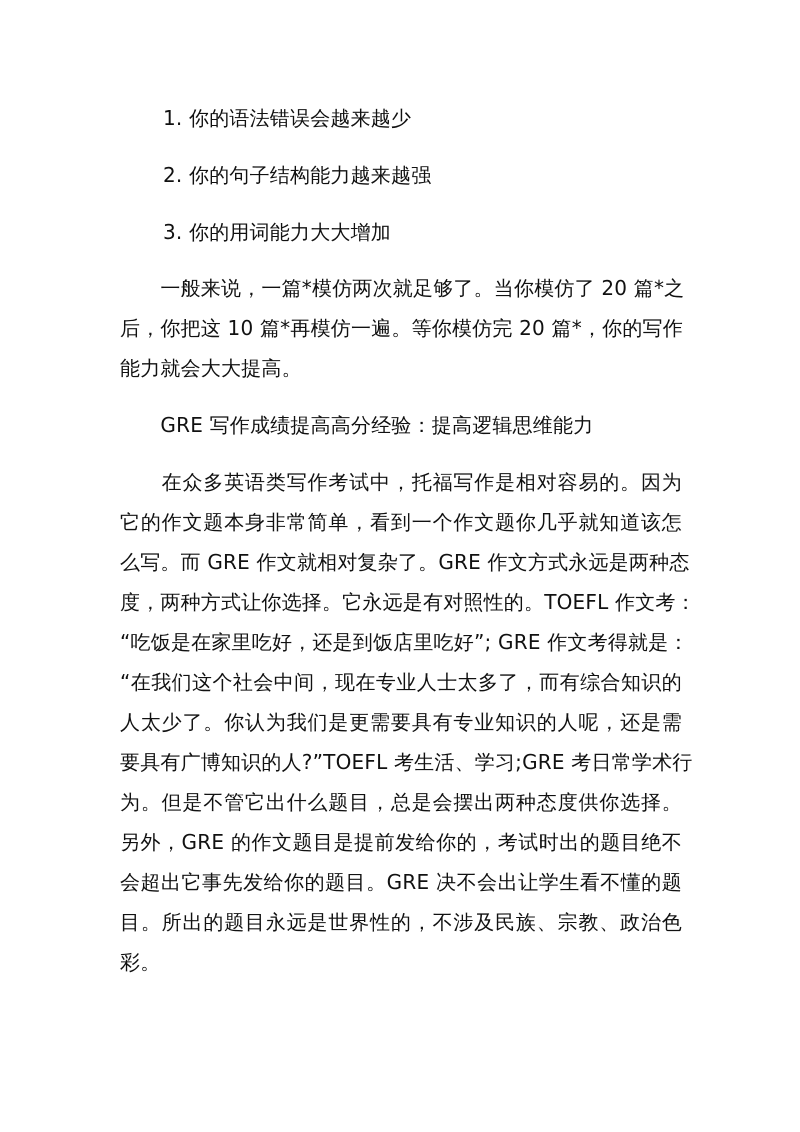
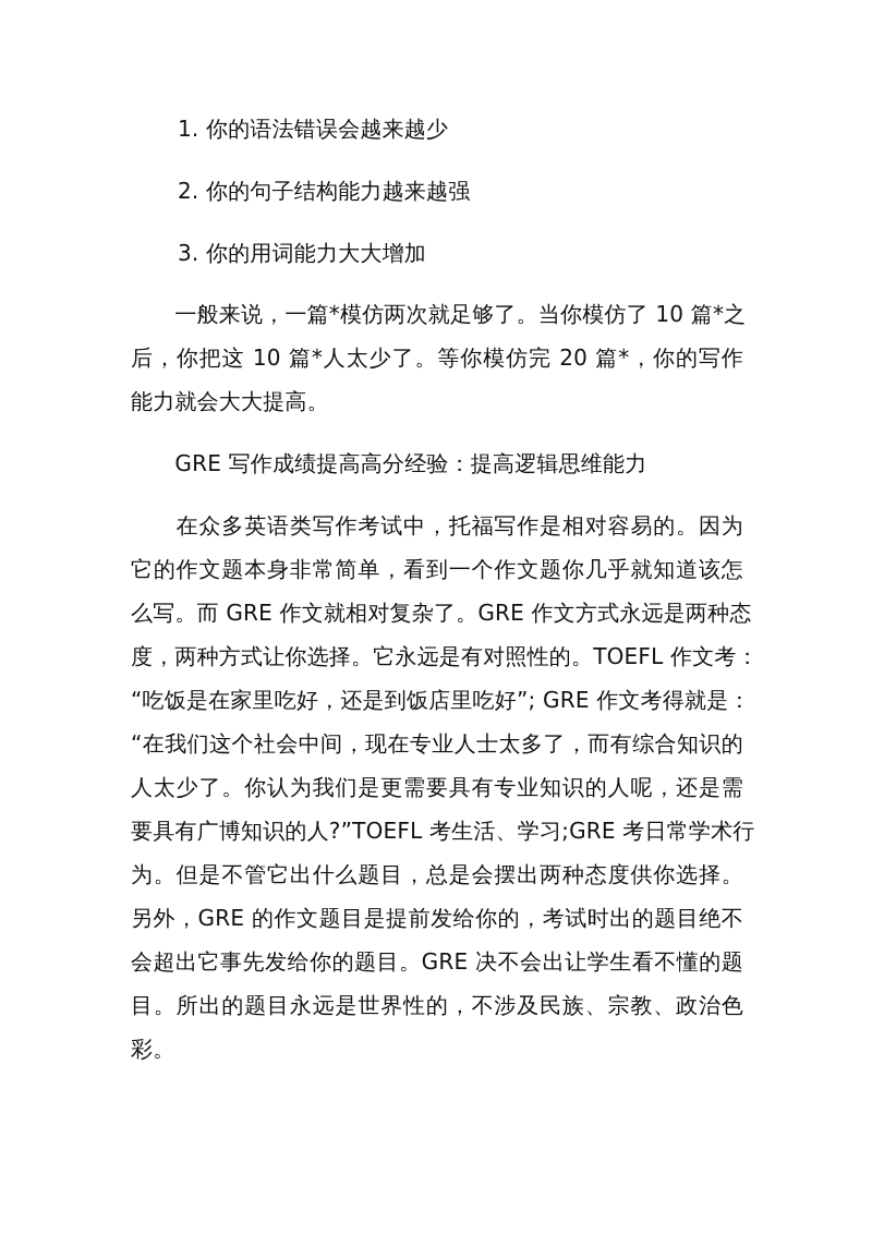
  1. 你的语法错误会越来越少
  2. 你的句子结构能力越来越强
  3. 你的用词能力大大增加
- 一般来说，一篇*模仿两次就足够了。当你模仿了 20 篇*之
+ 一般来说，一篇*模仿两次就足够了。当你模仿了 10 篇*之
- 后，你把这 10 篇*再模仿一遍。等你模仿完 20 篇*，你的写作
+ 后，你把这 10 篇*人太少了。等你模仿完 20 篇*，你的写作
  能力就会大大提高。
  GRE 写作成绩提高高分经验：提高逻辑思维能力
  在众多英语类写作考试中，托福写作是相对容易的。因为
  它的作文题本身非常简单，看到一个作文题你几乎就知道该怎
  么写。而 GRE 作文就相对复杂了。GRE 作文方式永远是两种态
  度，两种方式让你选择。它永远是有对照性的。TOEFL 作文考：
  “吃饭是在家里吃好，还是到饭店里吃好”; GRE 作文考得就是：
  “在我们这个社会中间，现在专业人士太多了，而有综合知识的
  人太少了。你认为我们是更需要具有专业知识的人呢，还是需
  要具有广博知识的人?”TOEFL 考生活、学习;GRE 考日常学术行
  为。但是不管它出什么题目，总是会摆出两种态度供你选择。
  另外，GRE 的作文题目是提前发给你的，考试时出的题目绝不
  会超出它事先发给你的题目。GRE 决不会出让学生看不懂的题
  目。所出的题目永远是世界性的，不涉及民族、宗教、政治色
  彩。
